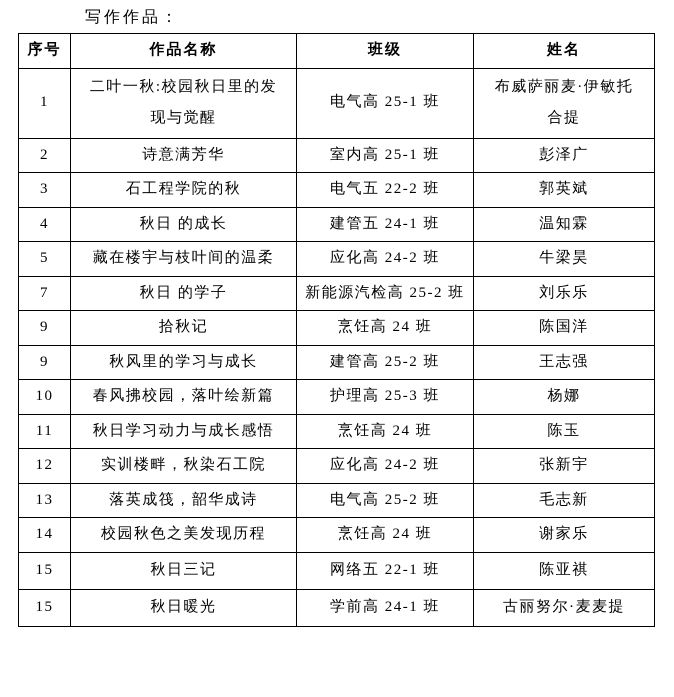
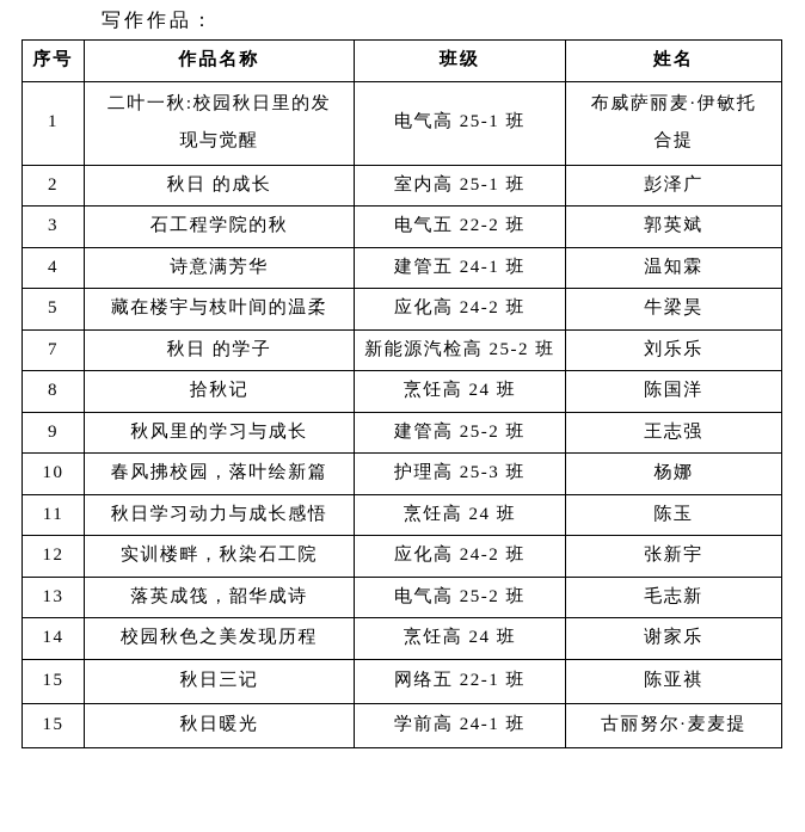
  写作作品：
  序号	作品名称	班级	姓名
  1	二叶一秋:校园秋日里的发 现与觉醒	电气高 25-1 班	布威萨丽麦·伊敏托 合提
- 2	诗意满芳华	室内高 25-1 班	彭泽广
+ 2	秋日 的成长	室内高 25-1 班	彭泽广
  3	石工程学院的秋	电气五 22-2 班	郭英斌
- 4	秋日 的成长	建管五 24-1 班	温知霖
+ 4	诗意满芳华	建管五 24-1 班	温知霖
  5	藏在楼宇与枝叶间的温柔	应化高 24-2 班	牛梁昊
  7	秋日 的学子	新能源汽检高 25-2 班	刘乐乐
- 9	拾秋记	烹饪高 24 班	陈国洋
+ 8	拾秋记	烹饪高 24 班	陈国洋
  9	秋风里的学习与成长	建管高 25-2 班	王志强
  10	春风拂校园，落叶绘新篇	护理高 25-3 班	杨娜
  11	秋日学习动力与成长感悟	烹饪高 24 班	陈玉
  12	实训楼畔，秋染石工院	应化高 24-2 班	张新宇
  13	落英成筏，韶华成诗	电气高 25-2 班	毛志新
  14	校园秋色之美发现历程	烹饪高 24 班	谢家乐
  15	秋日三记	网络五 22-1 班	陈亚祺
  15	秋日暖光	学前高 24-1 班	古丽努尔·麦麦提
